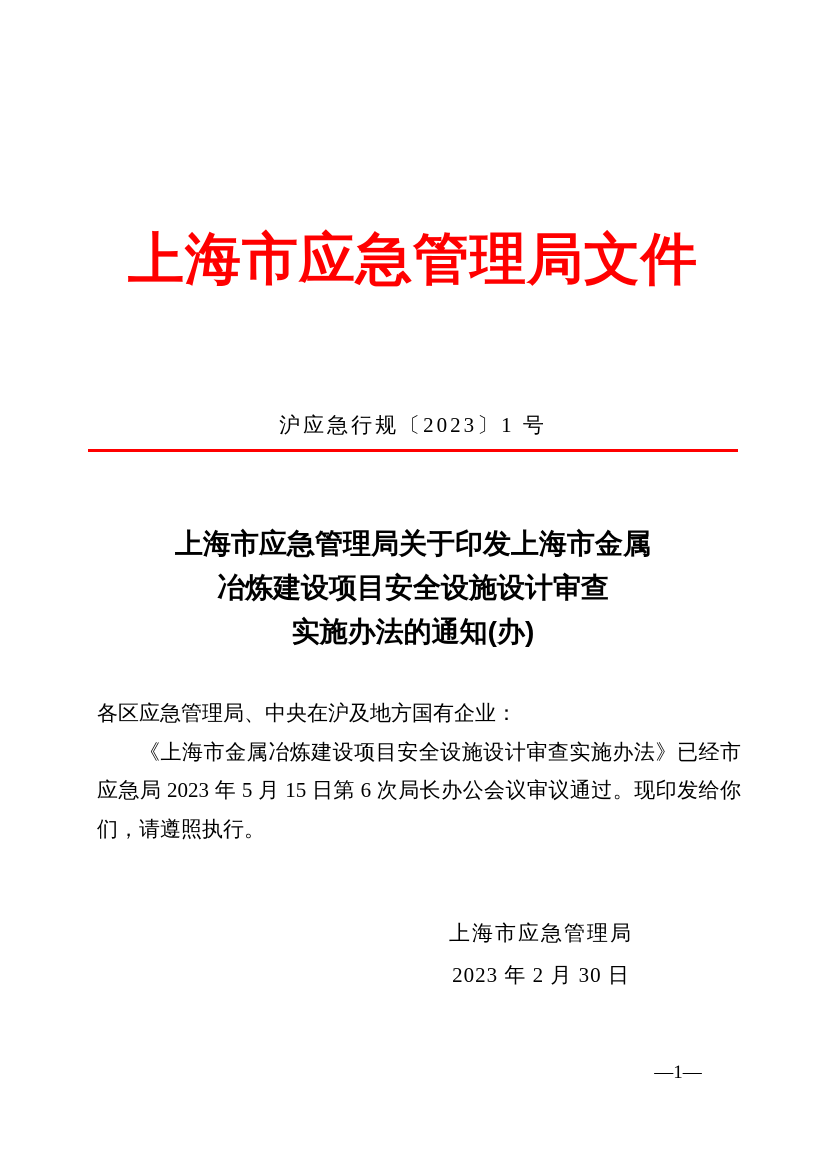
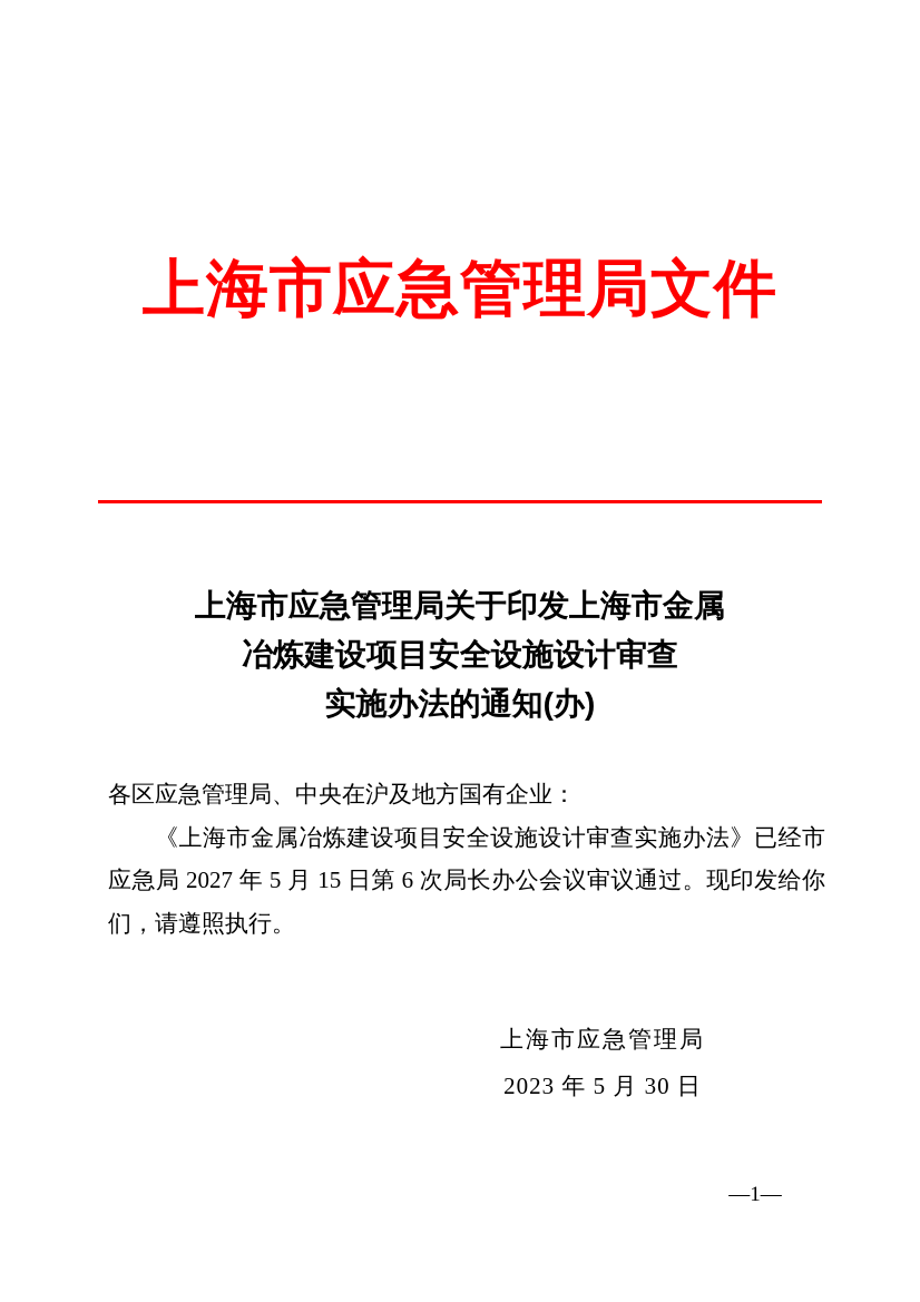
  上海市应急管理局文件
- 沪应急行规〔2023〕1 号
  上海市应急管理局关于印发上海市金属
  冶炼建设项目安全设施设计审查
  实施办法的通知(办)
  各区应急管理局、中央在沪及地方国有企业：
- 《上海市金属冶炼建设项目安全设施设计审查实施办法》已经市应急局 2023 年 5 月 15 日第 6 次局长办公会议审议通过。现印发给你们，请遵照执行。
+ 《上海市金属冶炼建设项目安全设施设计审查实施办法》已经市应急局 2027 年 5 月 15 日第 6 次局长办公会议审议通过。现印发给你们，请遵照执行。
  上海市应急管理局
- 2023 年 2 月 30 日
+ 2023 年 5 月 30 日
  —1—
